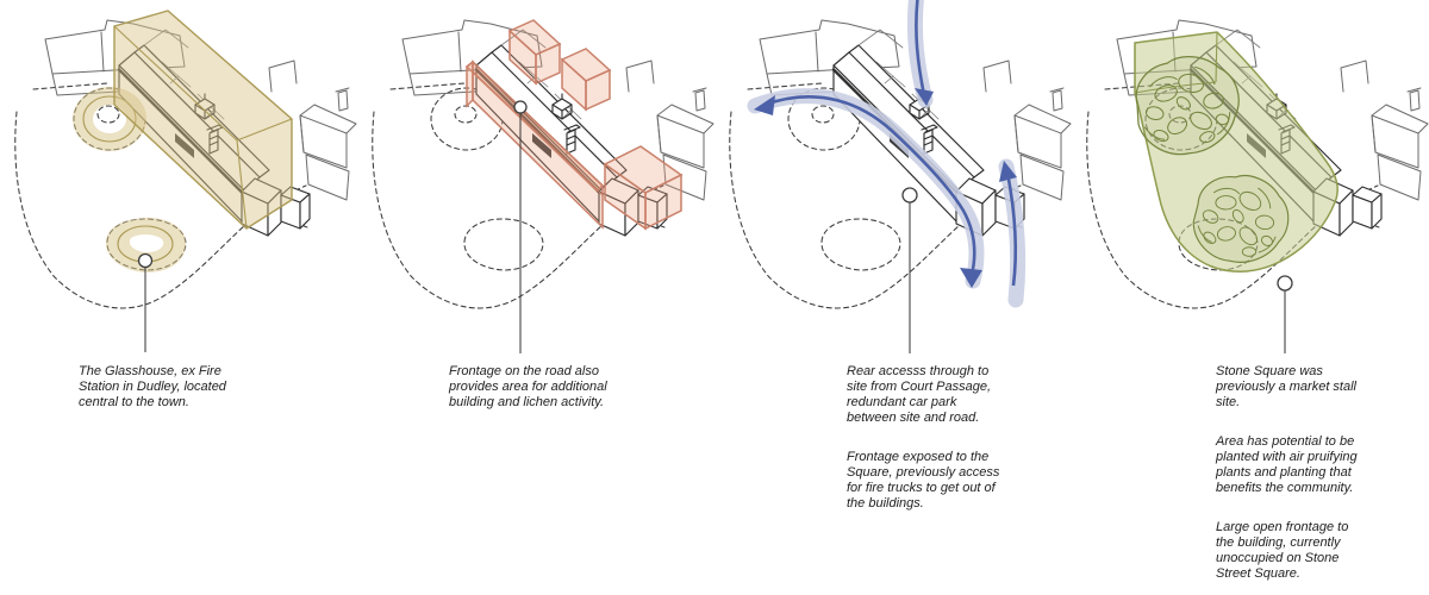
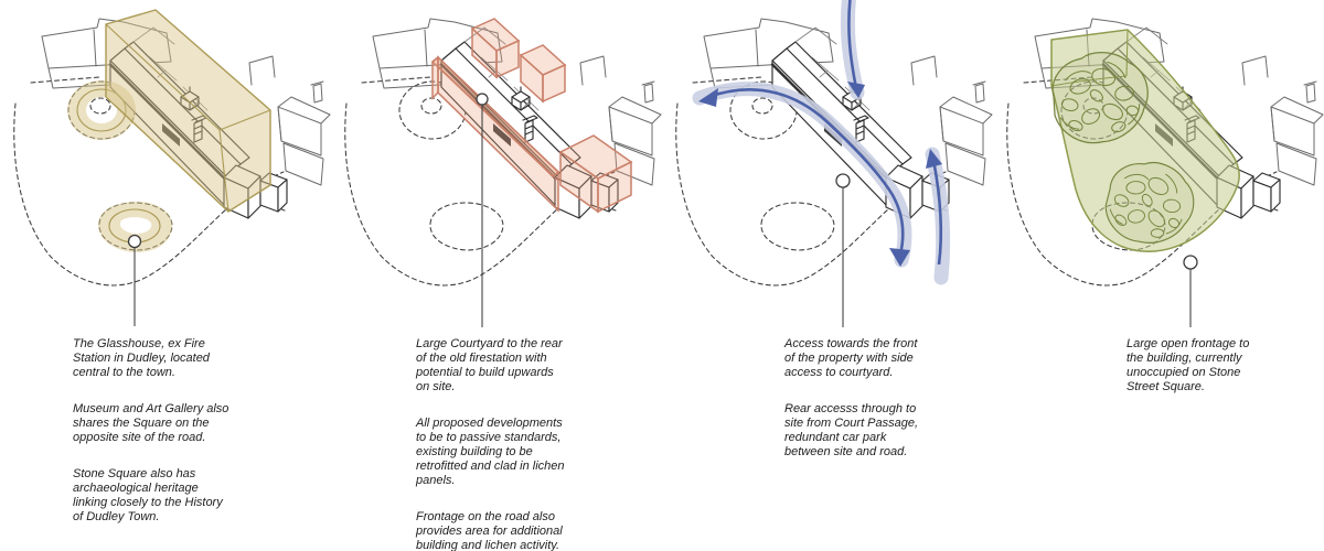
  The Glasshouse, ex Fire
  Station in Dudley, located
  central to the town.
+ Museum and Art Gallery also
+ shares the Square on the
+ opposite site of the road.
+ Stone Square also has
+ archaeological heritage
+ linking closely to the History
+ of Dudley Town.
+ Large Courtyard to the rear
+ of the old firestation with
+ potential to build upwards
+ on site.
+ All proposed developments
+ to be to passive standards,
+ existing building to be
+ retrofitted and clad in lichen
+ panels.
  Frontage on the road also
  provides area for additional
  building and lichen activity.
+ Access towards the front
+ of the property with side
+ access to courtyard.
  Rear accesss through to
  site from Court Passage,
  redundant car park
  between site and road.
- Frontage exposed to the
- Square, previously access
- for fire trucks to get out of
- the buildings.
- Stone Square was
- previously a market stall
- site.
- Area has potential to be
- planted with air pruifying
- plants and planting that
- benefits the community.
  Large open frontage to
  the building, currently
  unoccupied on Stone
  Street Square.
